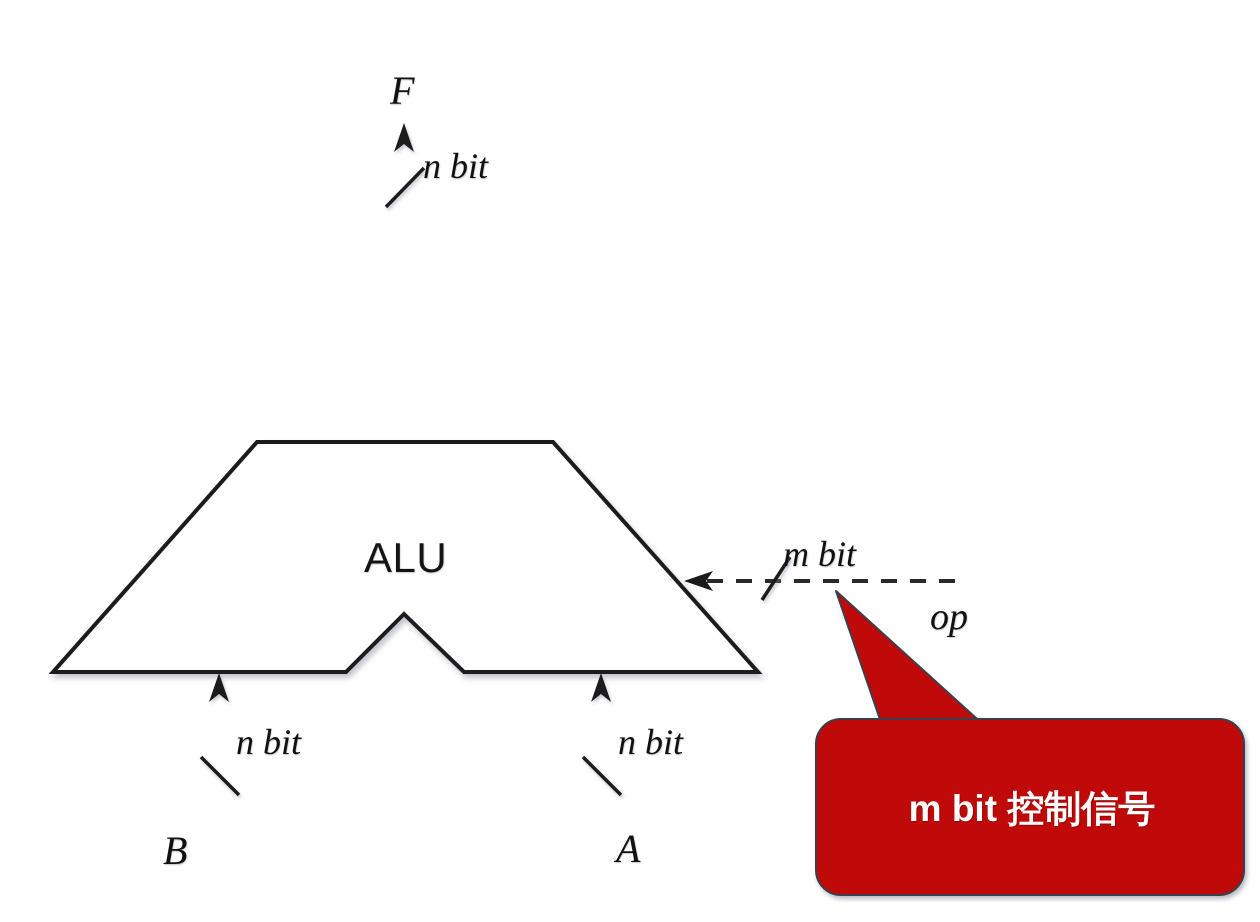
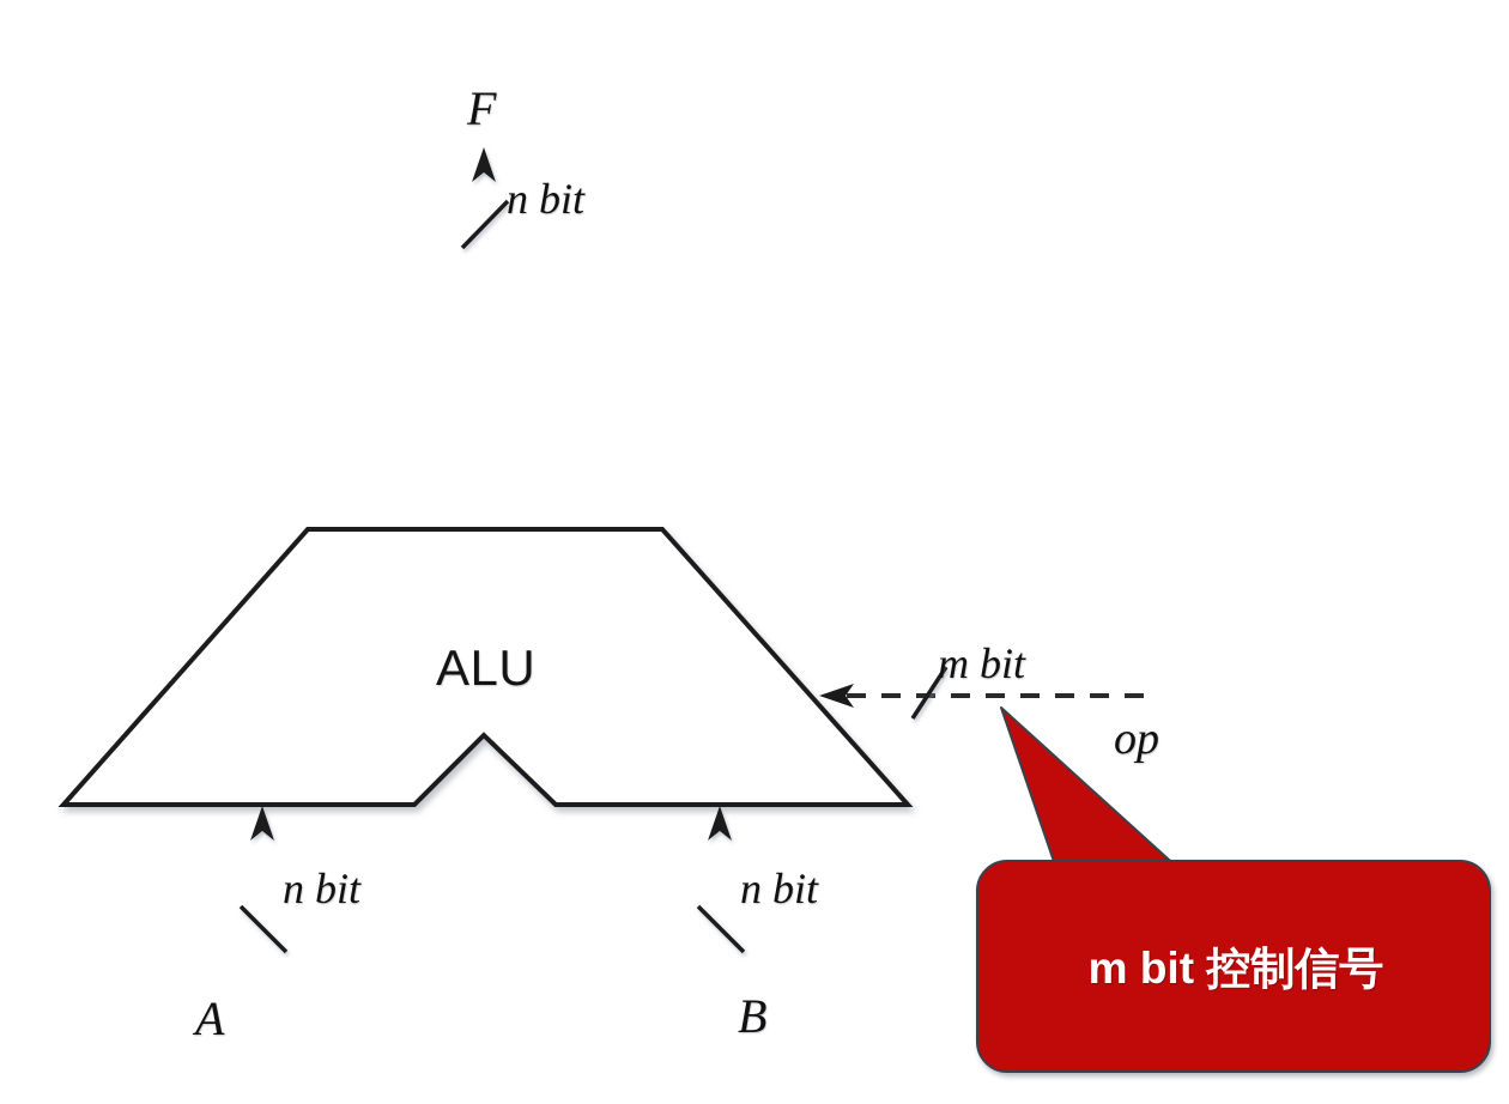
  ALU
  F
  n bit
- B
+ A
  n bit
- A
+ B
  n bit
  m bit
  op
  m bit 控制信号
